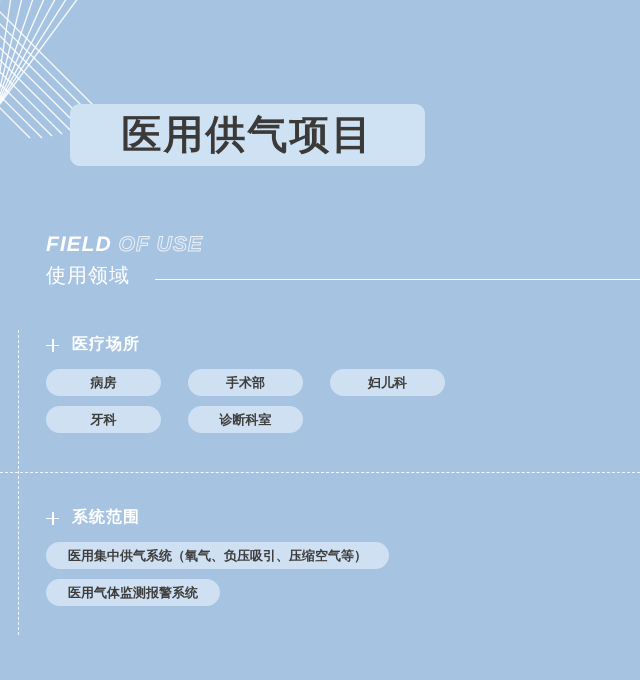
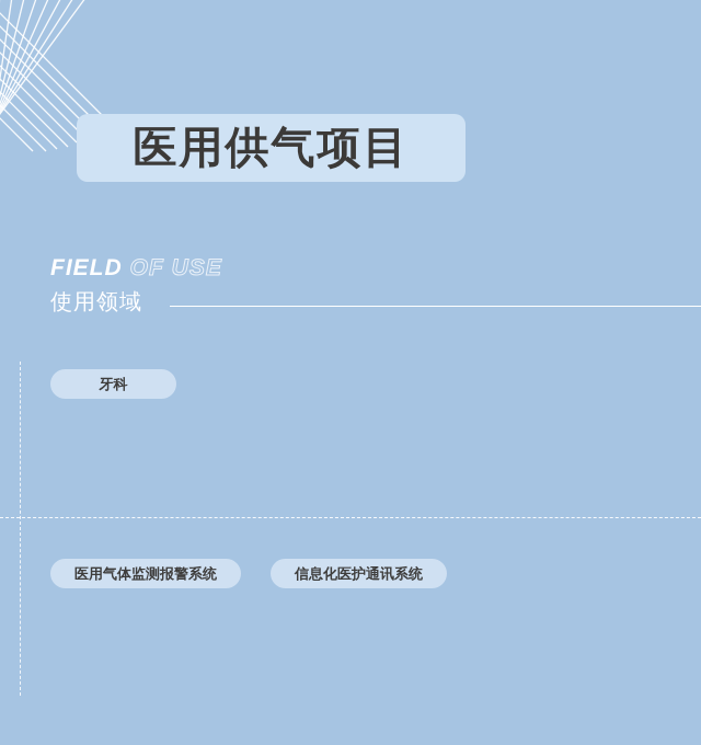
  医用供气项目
  FIELD OF USE
  使用领域
- 医疗场所
- 病房
- 手术部
- 妇儿科
  牙科
- 诊断科室
- 系统范围
- 医用集中供气系统（氧气、负压吸引、压缩空气等）
  医用气体监测报警系统
+ 信息化医护通讯系统
